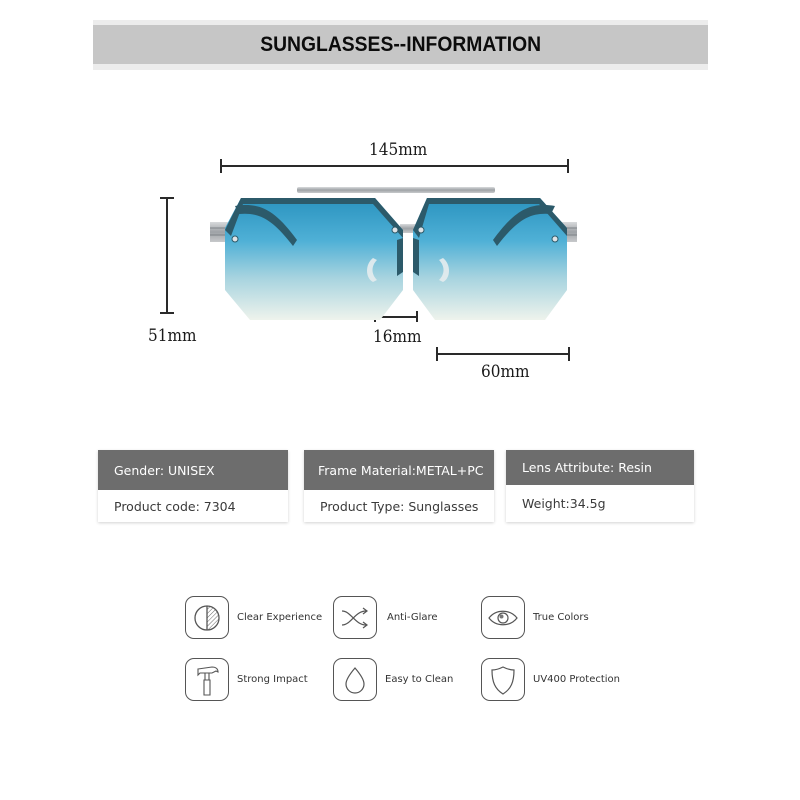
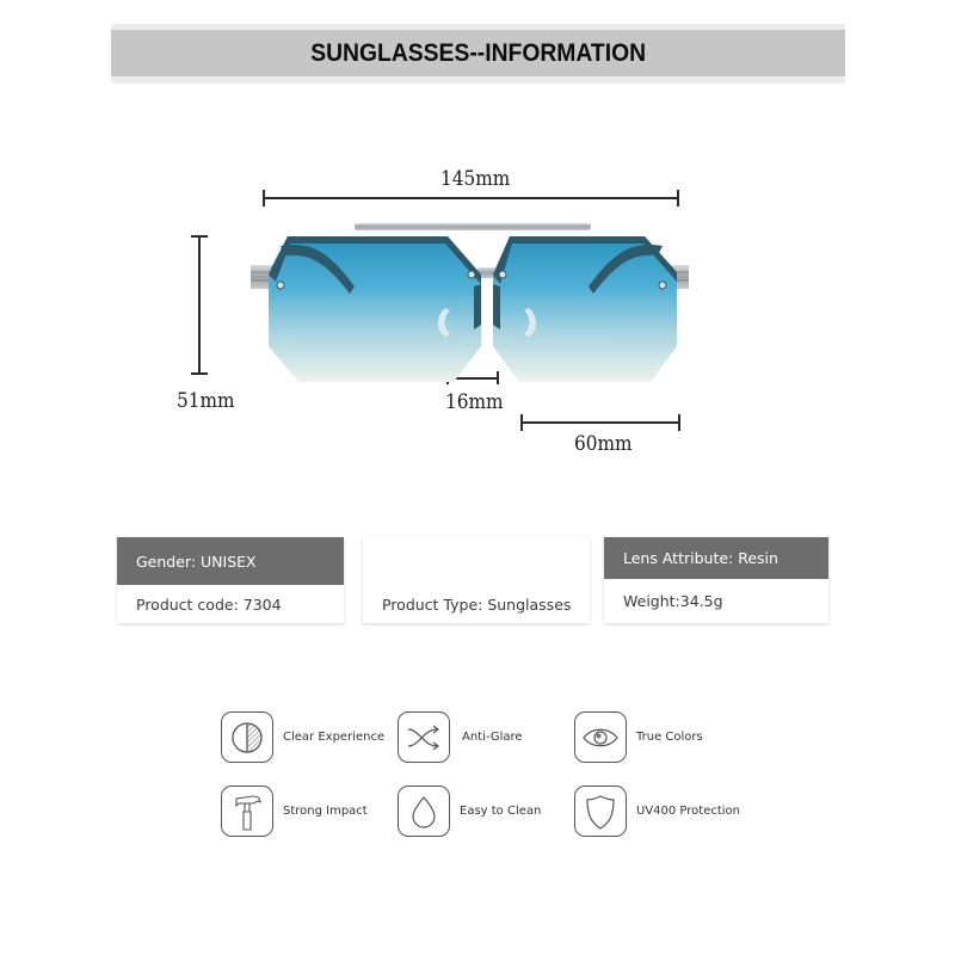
  SUNGLASSES--INFORMATION
  145mm
  51mm
  16mm
  60mm
  Gender: UNISEX
  Product code: 7304
- Frame Material:METAL+PC
  Product Type: Sunglasses
  Lens Attribute: Resin
  Weight:34.5g
  Clear Experience
  Anti-Glare
  True Colors
  Strong Impact
  Easy to Clean
  UV400 Protection
